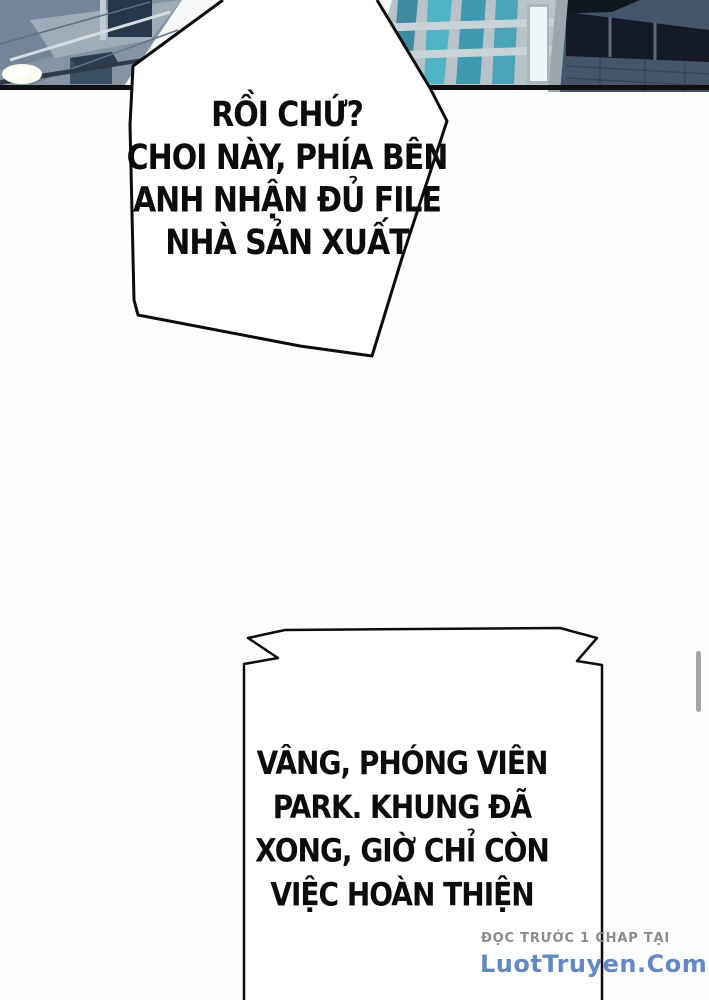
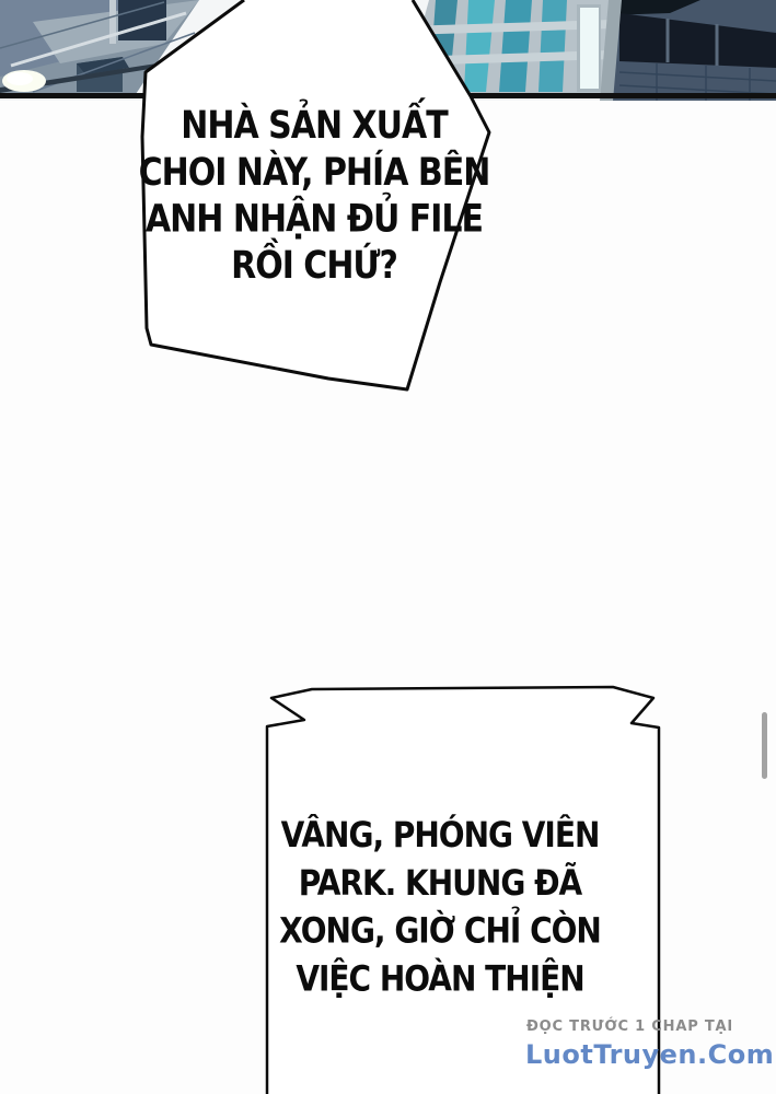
- RỒI CHỨ?
+ NHÀ SẢN XUẤT
  CHOI NÀY, PHÍA BÊN
  ANH NHẬN ĐỦ FILE
- NHÀ SẢN XUẤT
+ RỒI CHỨ?
  VÂNG, PHÓNG VIÊN
  PARK. KHUNG ĐÃ
  XONG, GIỜ CHỈ CÒN
  VIỆC HOÀN THIỆN
  ĐỌC TRƯỚC 1 CHAP TẠI
  LuotTruyen.Com
